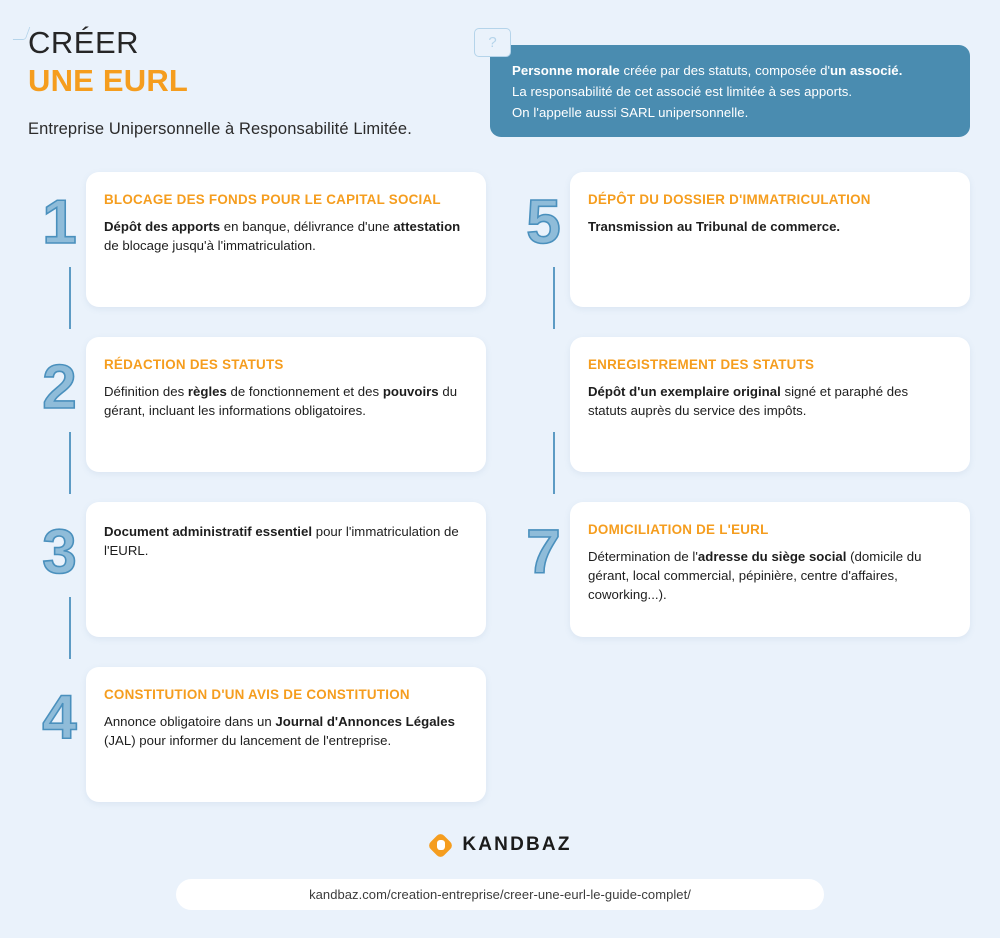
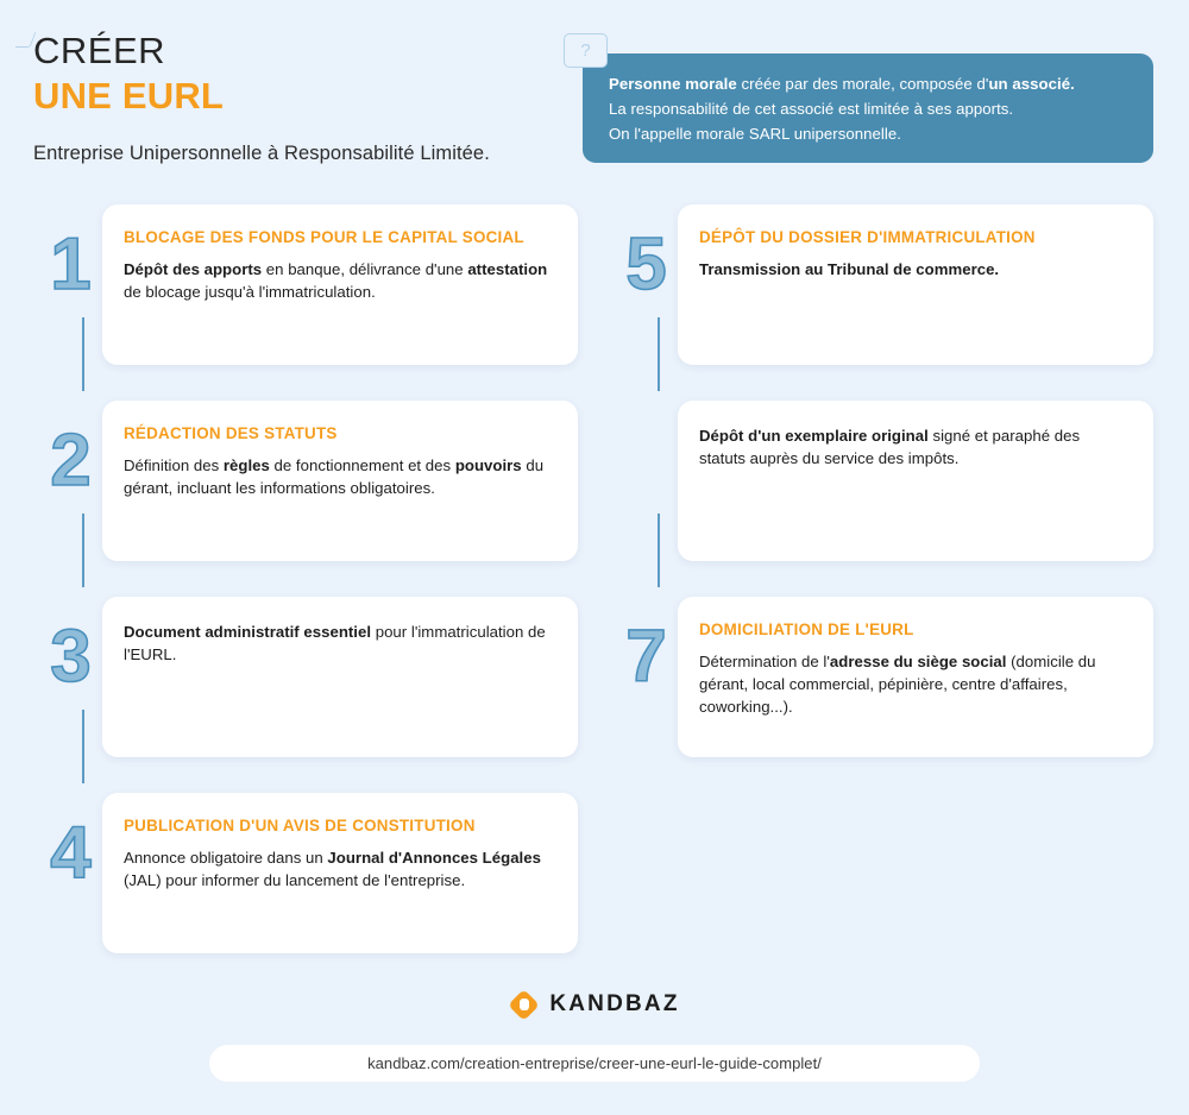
  CRÉER
  UNE EURL
  Entreprise Unipersonnelle à Responsabilité Limitée.
  ?
- Personne morale créée par des statuts, composée d'un associé.
+ Personne morale créée par des morale, composée d'un associé.
  La responsabilité de cet associé est limitée à ses apports.
- On l'appelle aussi SARL unipersonnelle.
+ On l'appelle morale SARL unipersonnelle.
  1
  BLOCAGE DES FONDS POUR LE CAPITAL SOCIAL
  Dépôt des apports en banque, délivrance d'une attestation de blocage jusqu'à l'immatriculation.
  2
  RÉDACTION DES STATUTS
  Définition des règles de fonctionnement et des pouvoirs du gérant, incluant les informations obligatoires.
  3
  Document administratif essentiel pour l'immatriculation de l'EURL.
  4
- CONSTITUTION D'UN AVIS DE CONSTITUTION
+ PUBLICATION D'UN AVIS DE CONSTITUTION
  Annonce obligatoire dans un Journal d'Annonces Légales (JAL) pour informer du lancement de l'entreprise.
  5
  DÉPÔT DU DOSSIER D'IMMATRICULATION
  Transmission au Tribunal de commerce.
- ENREGISTREMENT DES STATUTS
  Dépôt d'un exemplaire original signé et paraphé des statuts auprès du service des impôts.
  7
  DOMICILIATION DE L'EURL
  Détermination de l'adresse du siège social (domicile du gérant, local commercial, pépinière, centre d'affaires, coworking...).
  KANDBAZ
  kandbaz.com/creation-entreprise/creer-une-eurl-le-guide-complet/
